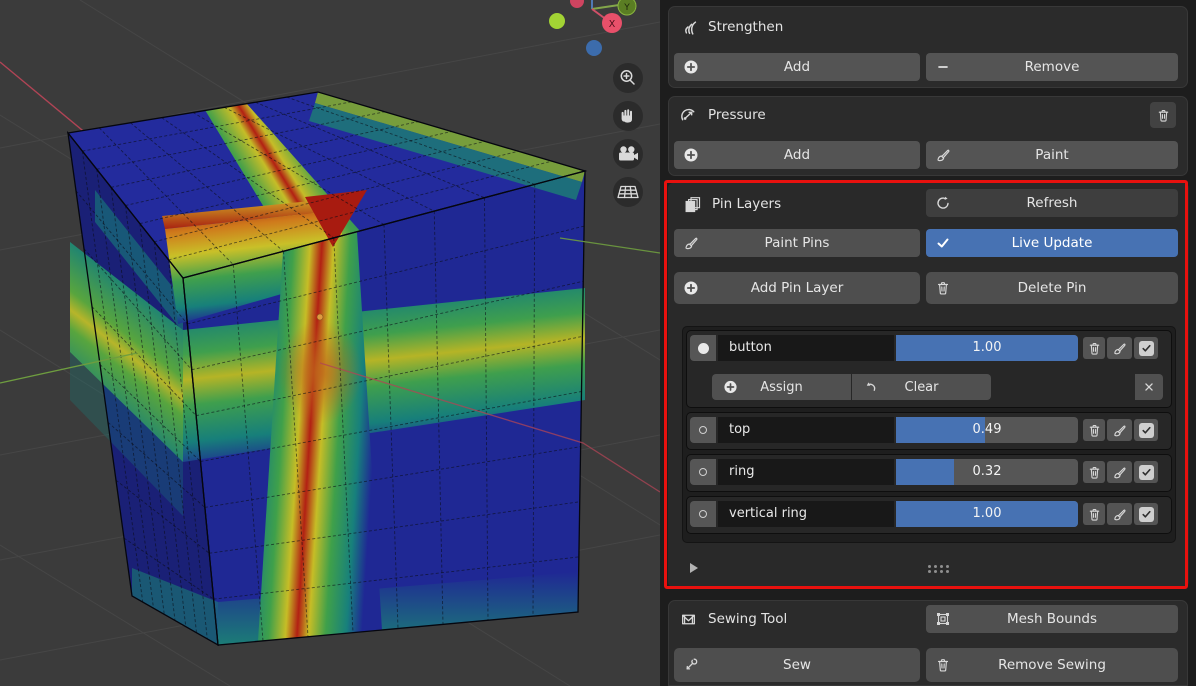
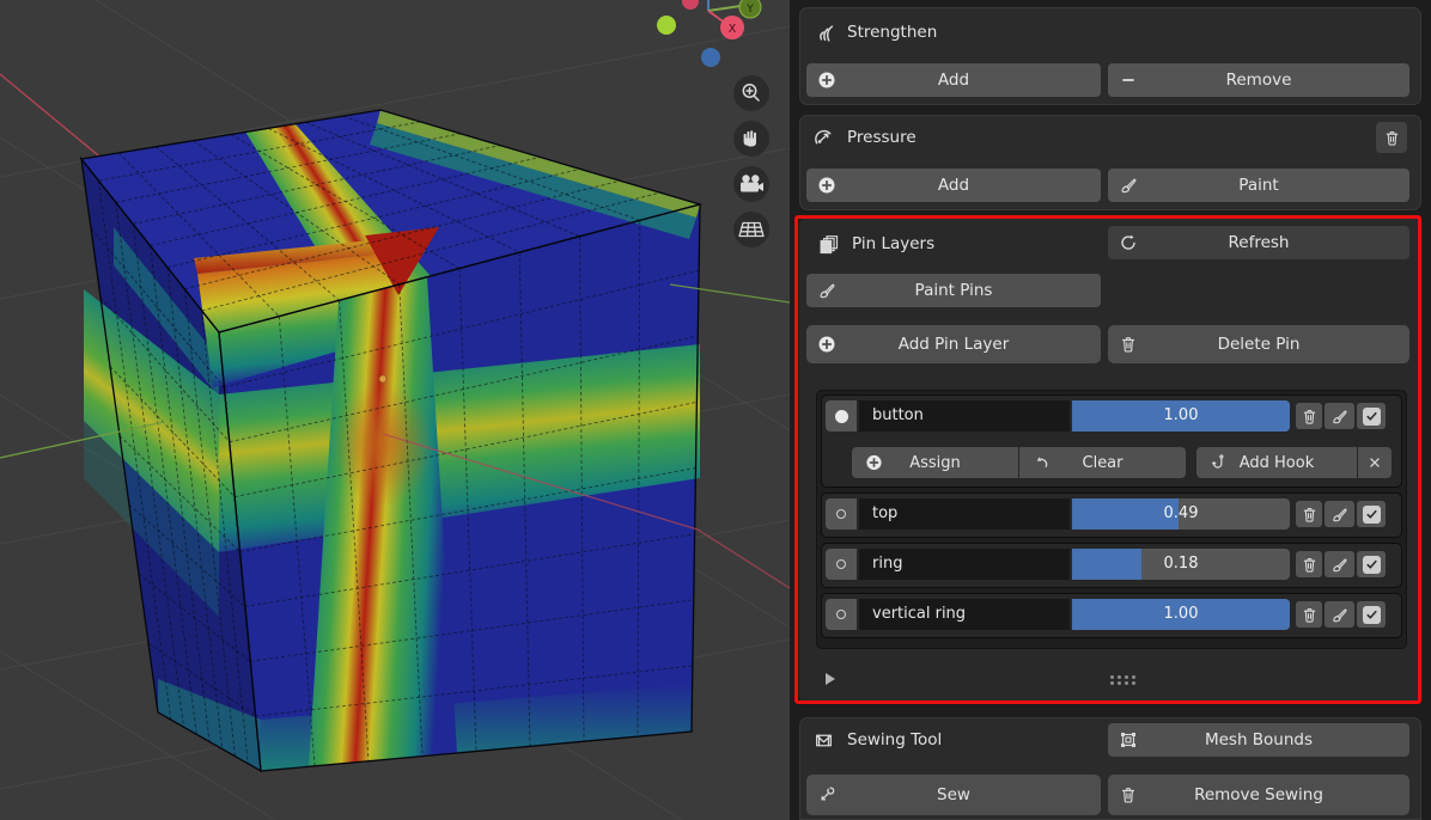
  Y
  X
  Strengthen
  Add
  Remove
  Pressure
  Add
  Paint
  Pin Layers
  Refresh
  Paint Pins
- Live Update
  Add Pin Layer
  Delete Pin
  button
  1.00
  Assign
  Clear
+ Add Hook
  top
  0.49
  ring
- 0.32
+ 0.18
  vertical ring
  1.00
  Sewing Tool
  Mesh Bounds
  Sew
  Remove Sewing
